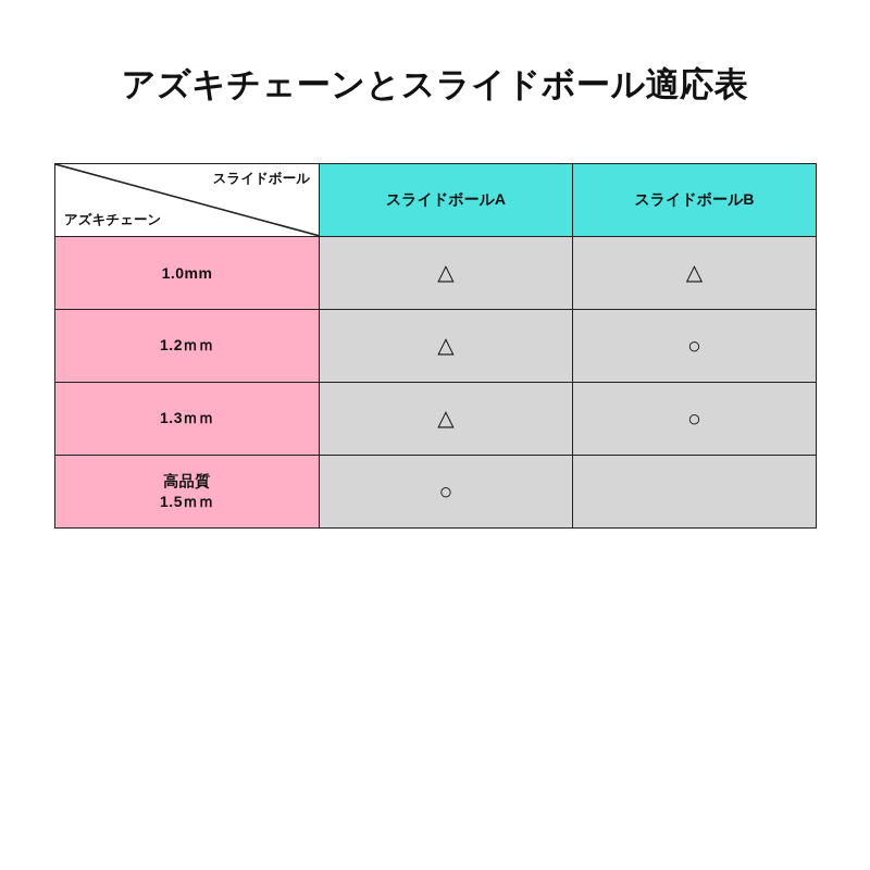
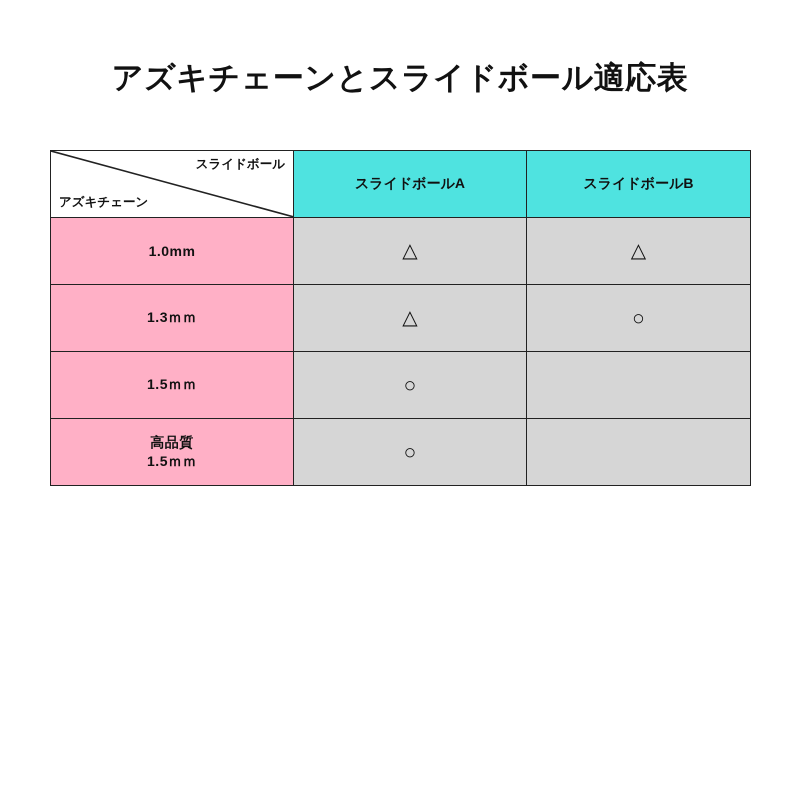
  アズキチェーンとスライドボール適応表
  スライドボール アズキチェーン	スライドボールA	スライドボールB
  1.0mm	△	△
- 1.2ｍｍ	△	○
  1.3ｍｍ	△	○
+ 1.5ｍｍ	○
  高品質 1.5ｍｍ	○
